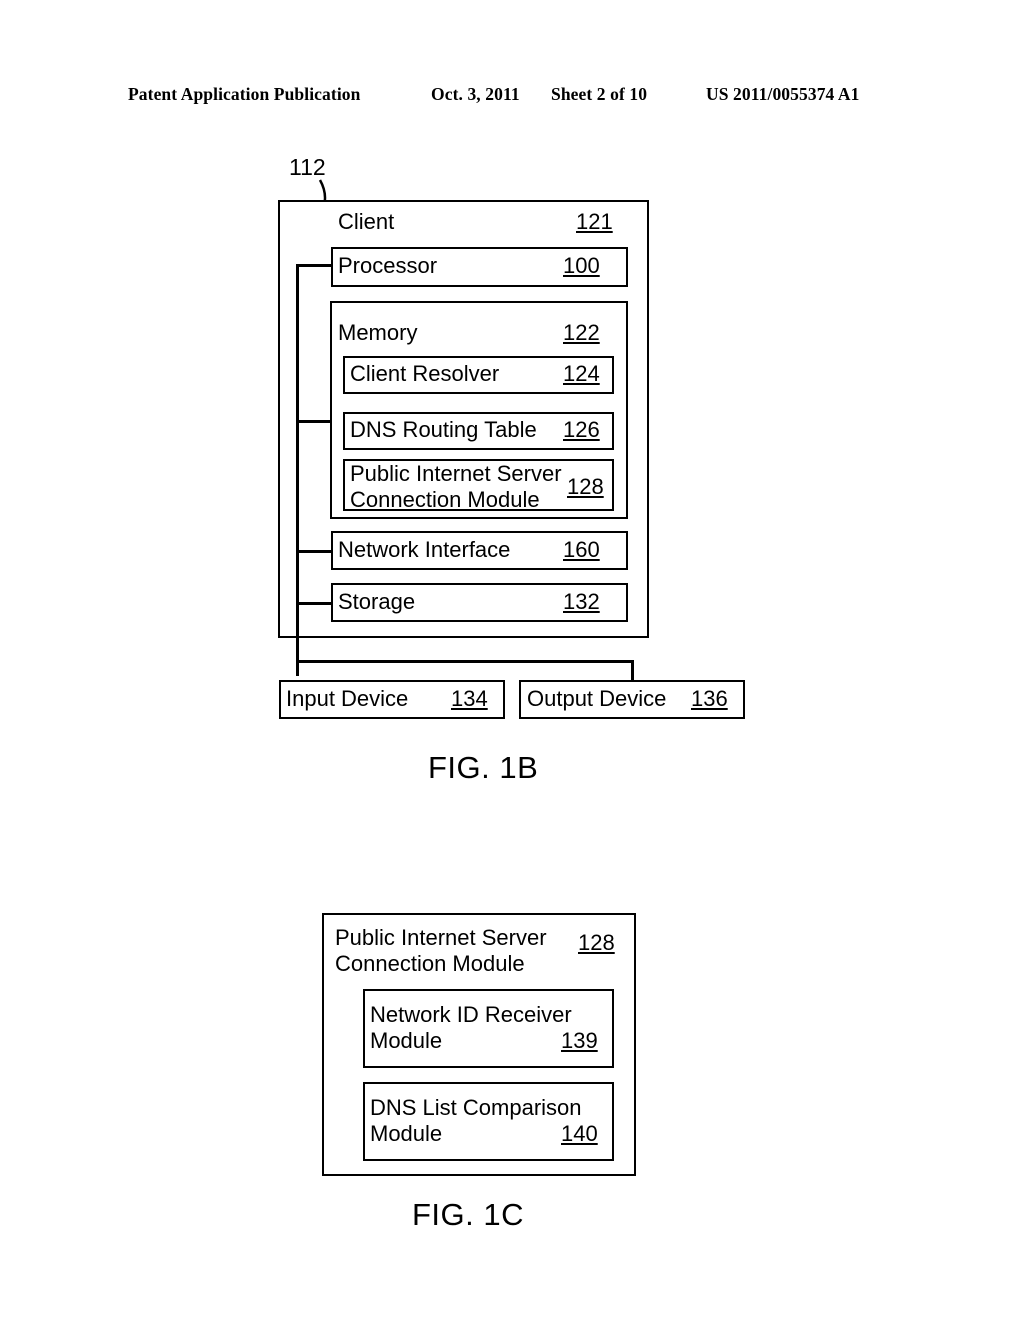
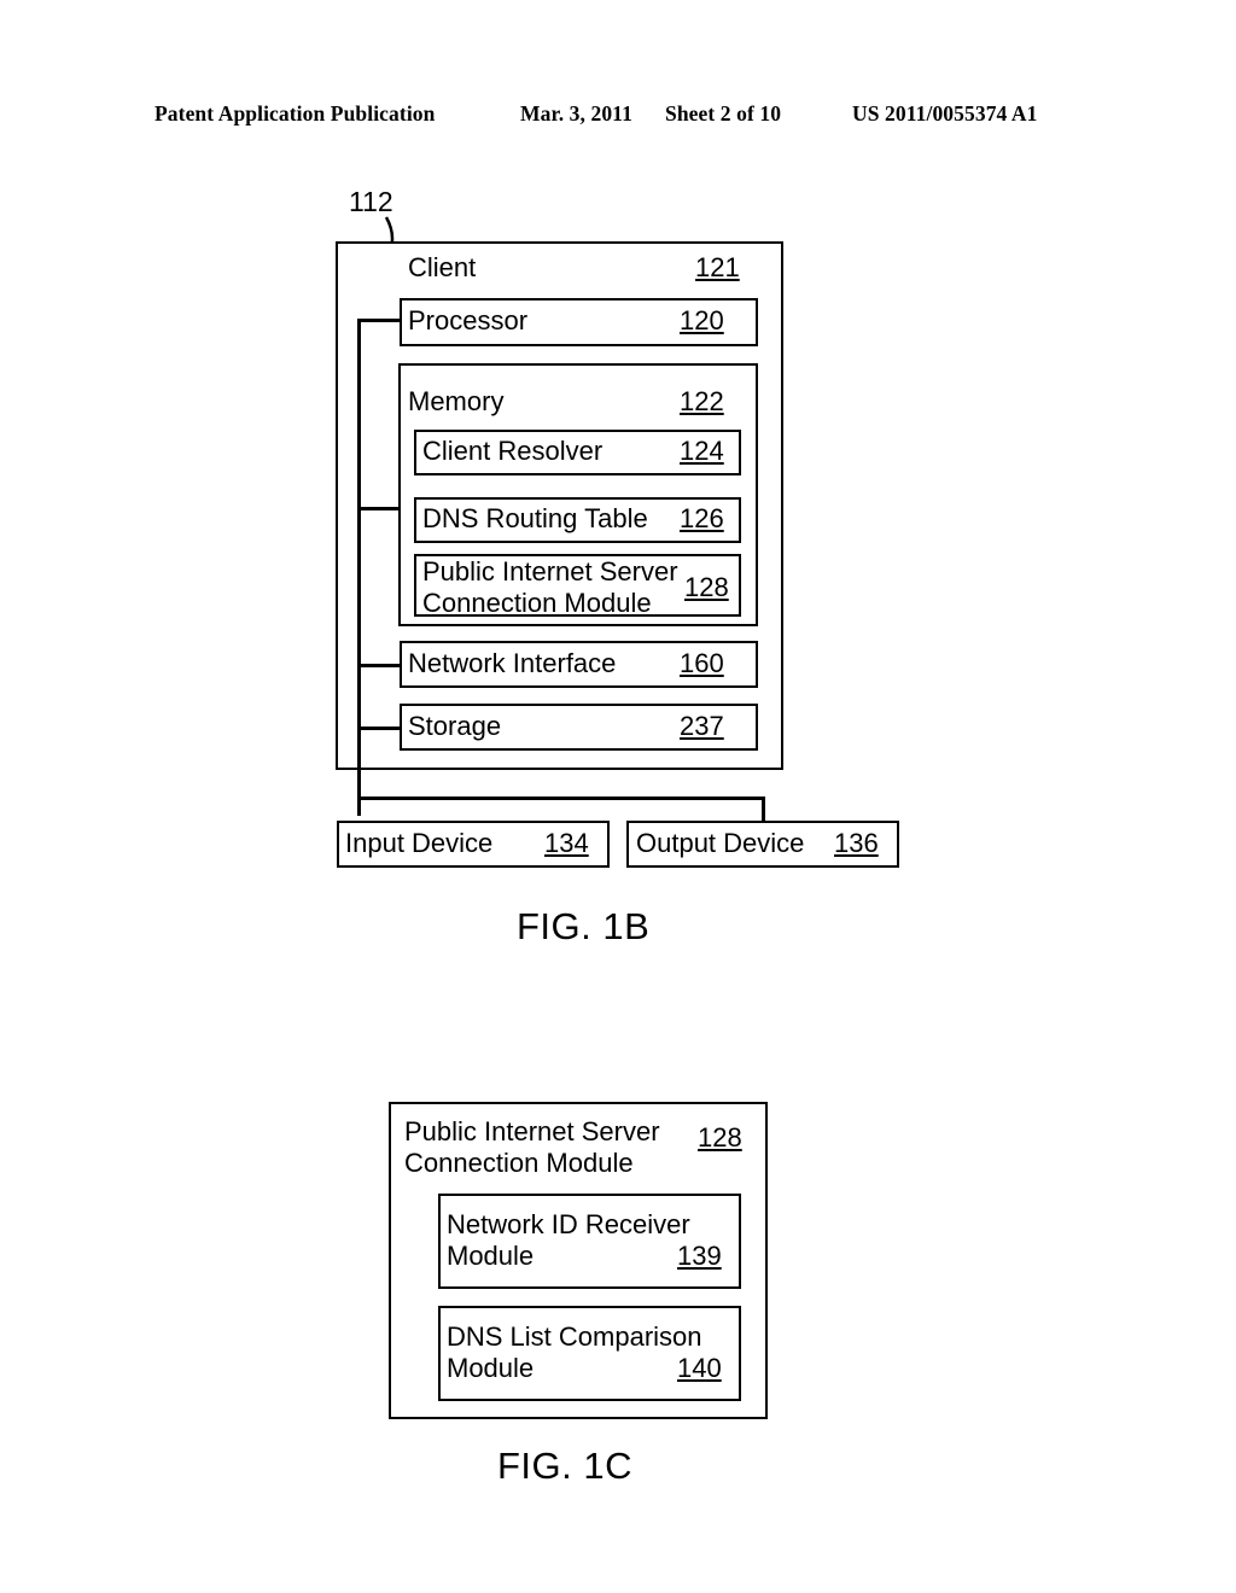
  Patent Application Publication
- Oct. 3, 2011
+ Mar. 3, 2011
  Sheet 2 of 10
  US 2011/0055374 A1
  112
  Client
  121
  Processor
- 100
+ 120
  Memory
  122
  Client Resolver
  124
  DNS Routing Table
  126
  Public Internet Server
  Connection Module
  128
  Network Interface
  160
  Storage
- 132
+ 237
  Input Device
  134
  Output Device
  136
  FIG. 1B
  Public Internet Server
  Connection Module
  128
  Network ID Receiver
  Module
  139
  DNS List Comparison
  Module
  140
  FIG. 1C
